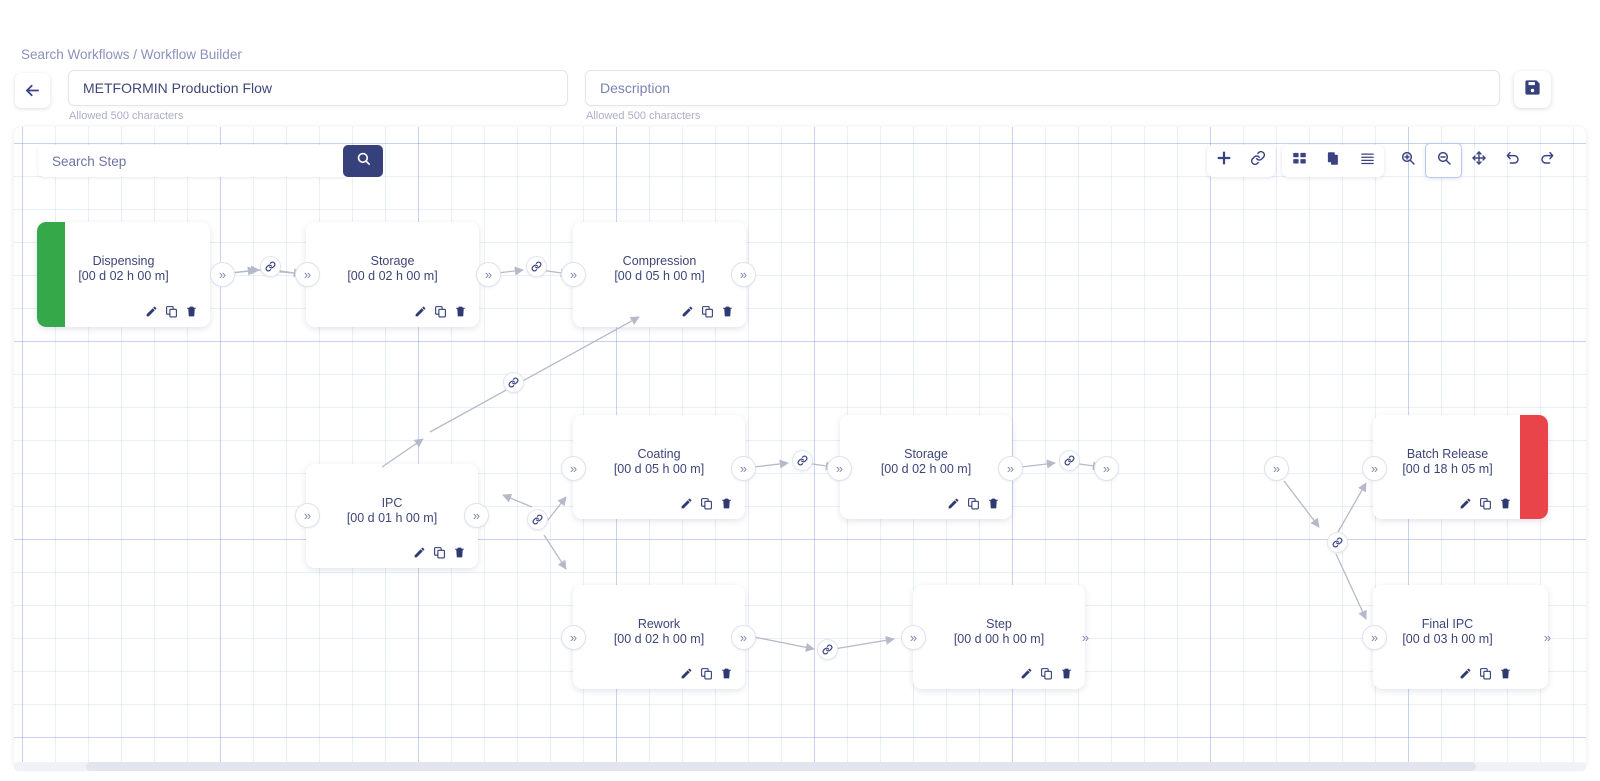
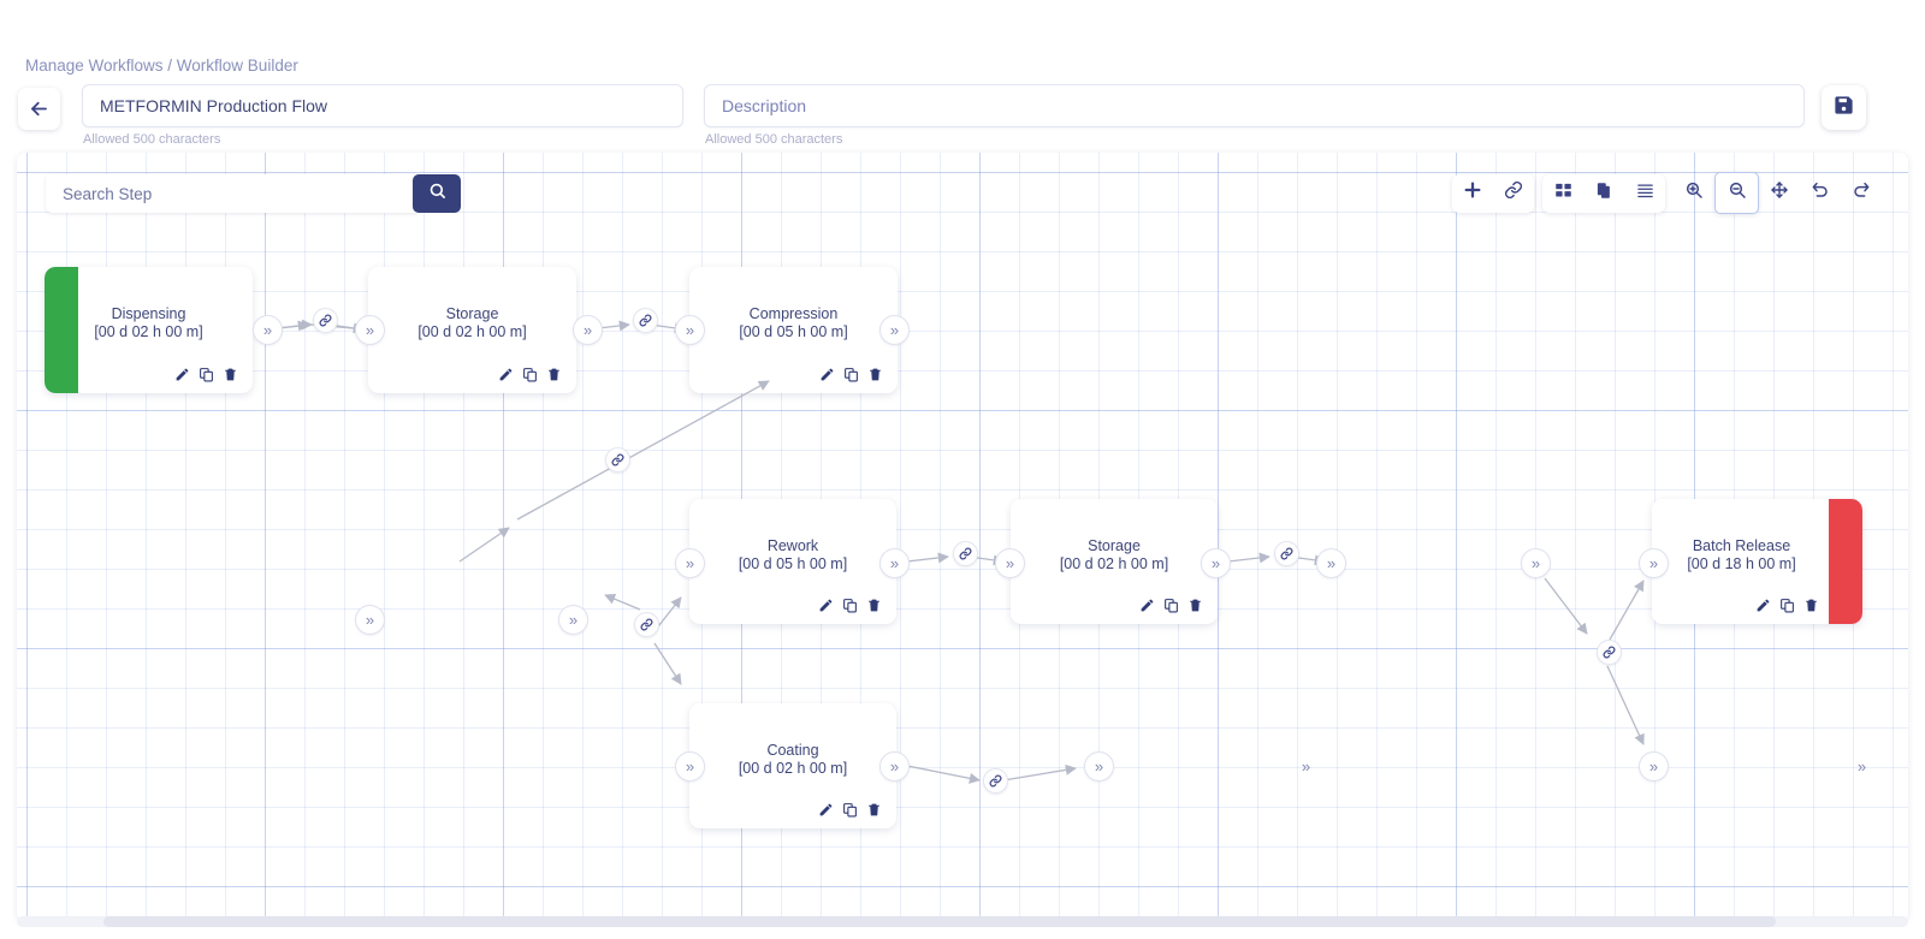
- Search Workflows / Workflow Builder
+ Manage Workflows / Workflow Builder
  METFORMIN Production Flow
  Allowed 500 characters
  Description
  Allowed 500 characters
  Search Step
  Dispensing
  [00 d 02 h 00 m]
  »
  »
  Storage
  [00 d 02 h 00 m]
  »
  »
  Compression
  [00 d 05 h 00 m]
  »
  »
- IPC
- [00 d 01 h 00 m]
  »
  »
- Coating
+ Rework
  [00 d 05 h 00 m]
  »
  »
  Storage
  [00 d 02 h 00 m]
  »
  »
  »
  »
  Batch Release
- [00 d 18 h 05 m]
+ [00 d 18 h 00 m]
  »
- Rework
+ Coating
  [00 d 02 h 00 m]
  »
  »
- Step
- [00 d 00 h 00 m]
  »
  »
- Final IPC
- [00 d 03 h 00 m]
  »
